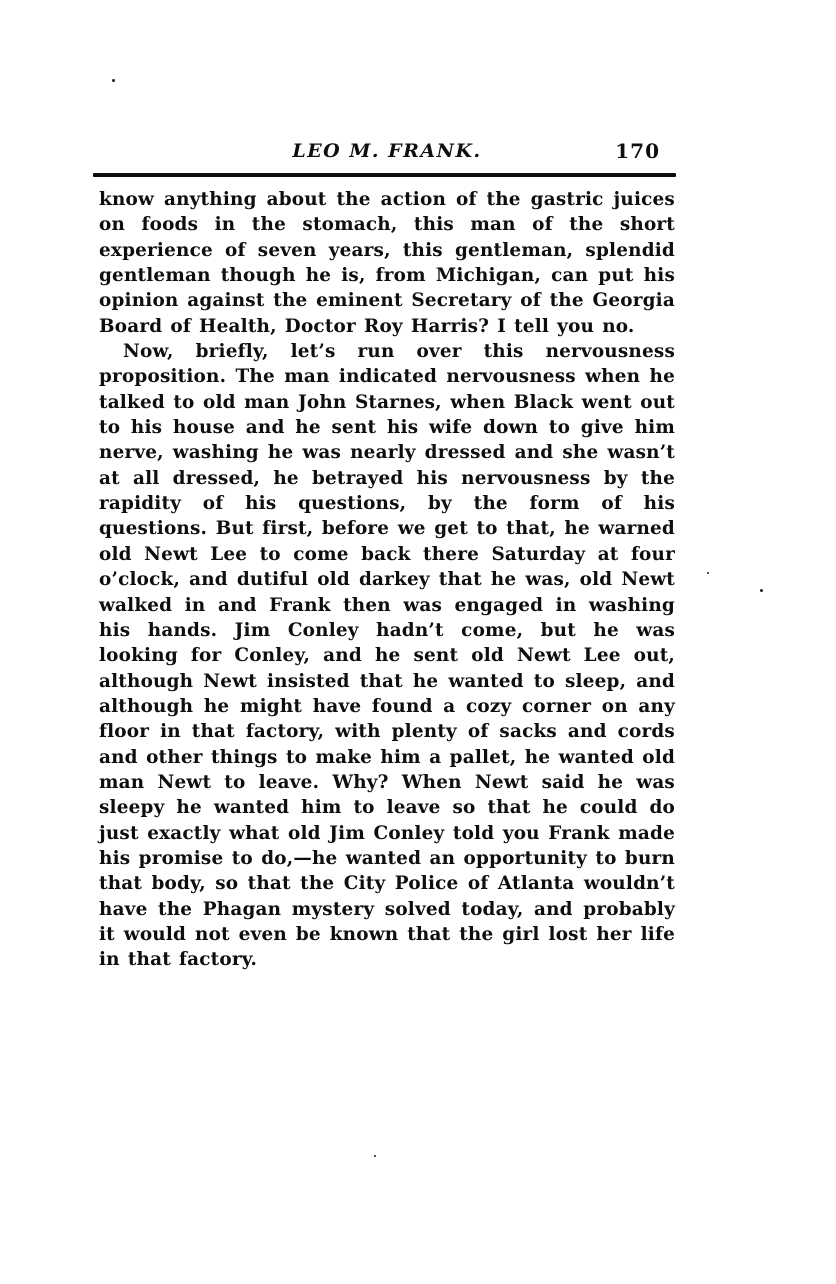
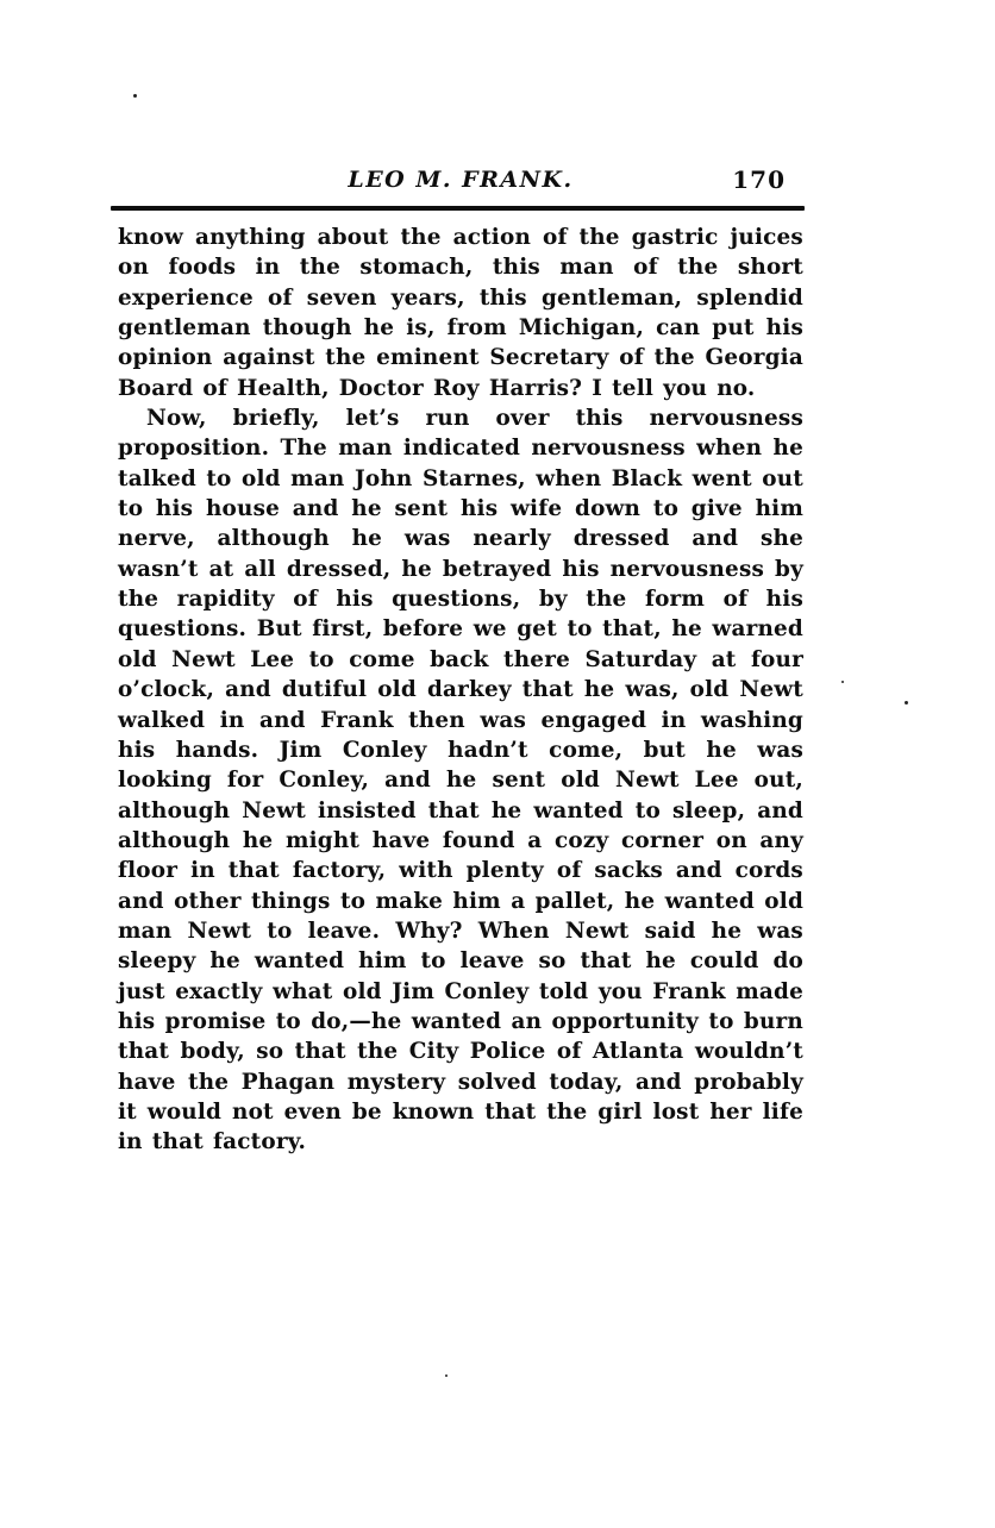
  LEO M. FRANK.
  170
  know anything about the action of the gastric juices on foods in the stomach, this man of the short experience of seven years, this gentleman, splendid gentleman though he is, from Michigan, can put his opinion against the eminent Secretary of the Georgia Board of Health, Doctor Roy Harris? I tell you no.
- Now, briefly, let’s run over this nervousness proposition. The man indicated nervousness when he talked to old man John Starnes, when Black went out to his house and he sent his wife down to give him nerve, washing he was nearly dressed and she wasn’t at all dressed, he betrayed his nervousness by the rapidity of his questions, by the form of his questions. But first, before we get to that, he warned old Newt Lee to come back there Saturday at four o’clock, and dutiful old darkey that he was, old Newt walked in and Frank then was engaged in washing his hands. Jim Conley hadn’t come, but he was looking for Conley, and he sent old Newt Lee out, although Newt insisted that he wanted to sleep, and although he might have found a cozy corner on any floor in that factory, with plenty of sacks and cords and other things to make him a pallet, he wanted old man Newt to leave. Why? When Newt said he was sleepy he wanted him to leave so that he could do just exactly what old Jim Conley told you Frank made his promise to do,—he wanted an opportunity to burn that body, so that the City Police of Atlanta wouldn’t have the Phagan mystery solved today, and probably it would not even be known that the girl lost her life in that factory.
+ Now, briefly, let’s run over this nervousness proposition. The man indicated nervousness when he talked to old man John Starnes, when Black went out to his house and he sent his wife down to give him nerve, although he was nearly dressed and she wasn’t at all dressed, he betrayed his nervousness by the rapidity of his questions, by the form of his questions. But first, before we get to that, he warned old Newt Lee to come back there Saturday at four o’clock, and dutiful old darkey that he was, old Newt walked in and Frank then was engaged in washing his hands. Jim Conley hadn’t come, but he was looking for Conley, and he sent old Newt Lee out, although Newt insisted that he wanted to sleep, and although he might have found a cozy corner on any floor in that factory, with plenty of sacks and cords and other things to make him a pallet, he wanted old man Newt to leave. Why? When Newt said he was sleepy he wanted him to leave so that he could do just exactly what old Jim Conley told you Frank made his promise to do,—he wanted an opportunity to burn that body, so that the City Police of Atlanta wouldn’t have the Phagan mystery solved today, and probably it would not even be known that the girl lost her life in that factory.
